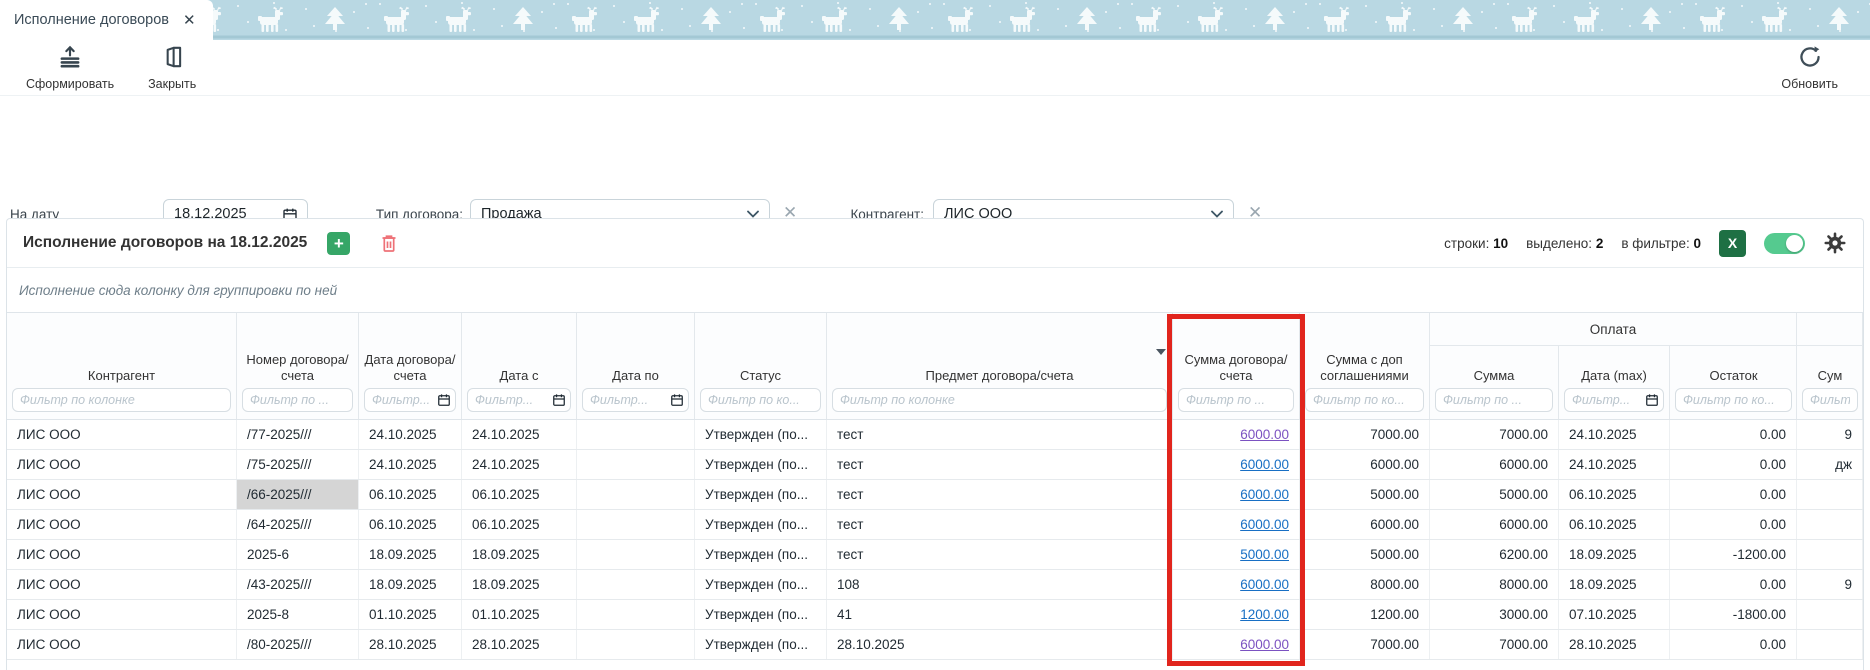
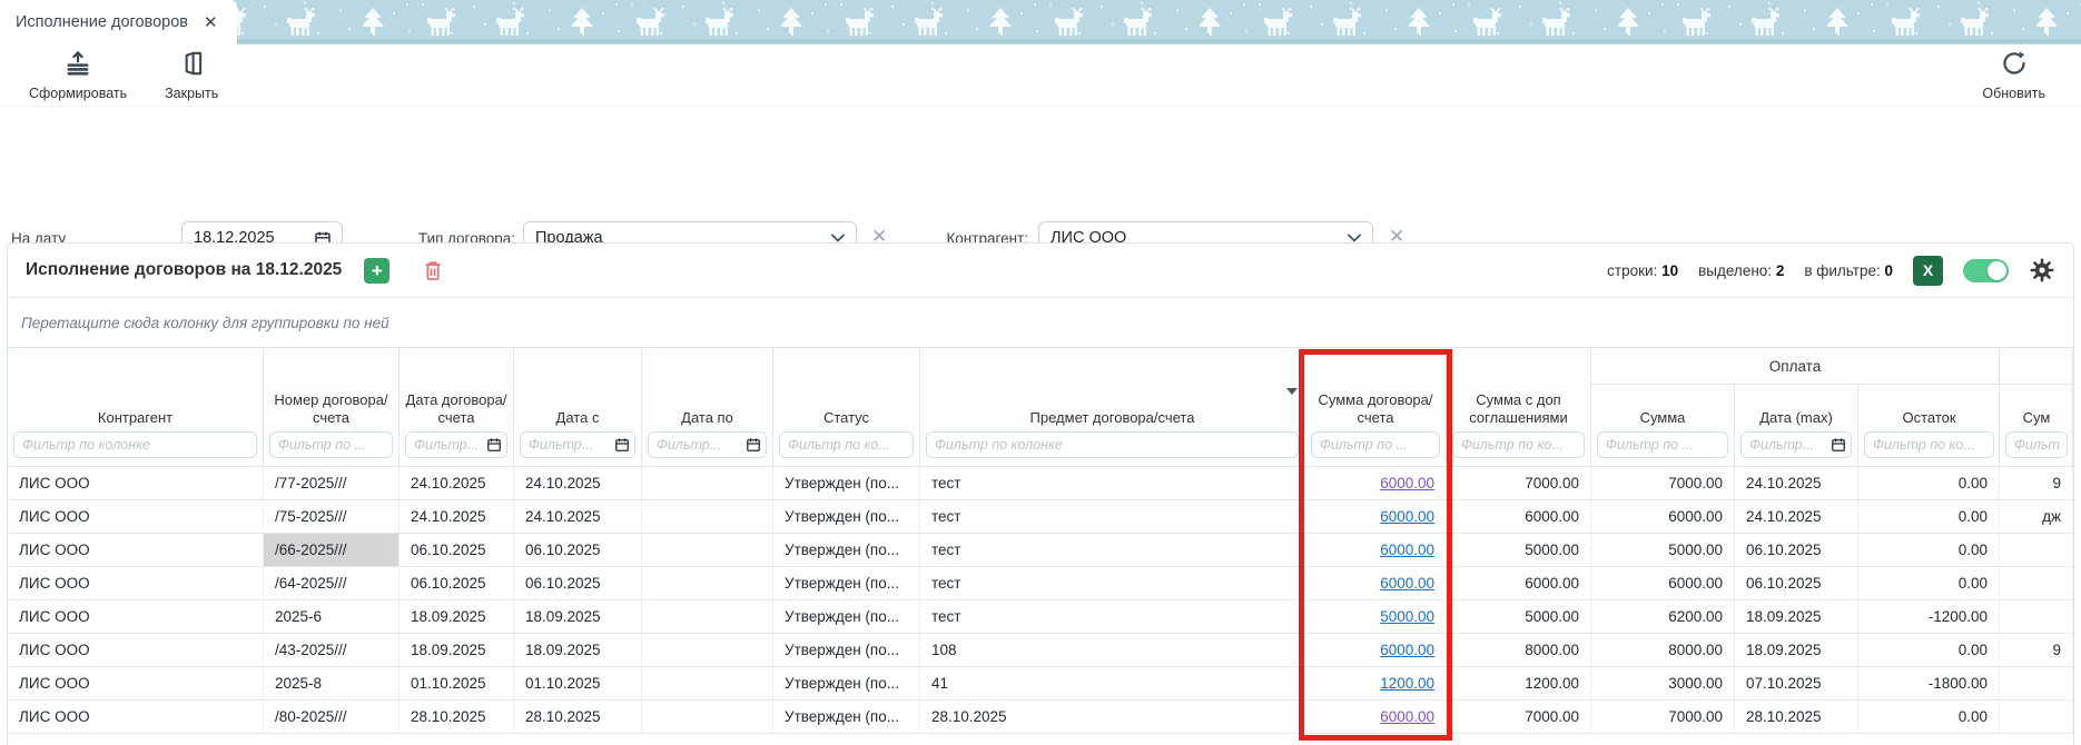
  Исполнение договоров
  ✕
  Сформировать
  Закрыть
  Обновить
  На дату
  18.12.2025
  Тип договора:
  Продажа
  ✕
  Контрагент:
  ЛИС ООО
  ✕
  Исполнение договоров на 18.12.2025
  +
  строки: 10
  выделено: 2
  в фильтре: 0
  X
- Исполнение сюда колонку для группировки по ней
+ Перетащите сюда колонку для группировки по ней
  Контрагент
  Фильтр по колонке
  Номер договора/счета
  Фильтр по ...
  Дата договора/счета
  Фильтр...
  Дата с
  Фильтр...
  Дата по
  Фильтр...
  Статус
  Фильтр по ко...
  Предмет договора/счета
  Фильтр по колонке
  Сумма договора/счета
  Фильтр по ...
  Сумма с доп соглашениями
  Фильтр по ко...
  Оплата
  Сумма
  Фильтр по ...
  Дата (max)
  Фильтр...
  Остаток
  Фильтр по ко...
  Сум
  Фильт
  ЛИС ООО
  /77-2025///
  24.10.2025
  24.10.2025
  Утвержден (по...
  тест
  6000.00
  7000.00
  7000.00
  24.10.2025
  0.00
  9
  ЛИС ООО
  /75-2025///
  24.10.2025
  24.10.2025
  Утвержден (по...
  тест
  6000.00
  6000.00
  6000.00
  24.10.2025
  0.00
  дж
  ЛИС ООО
  /66-2025///
  06.10.2025
  06.10.2025
  Утвержден (по...
  тест
  6000.00
  5000.00
  5000.00
  06.10.2025
  0.00
  ЛИС ООО
  /64-2025///
  06.10.2025
  06.10.2025
  Утвержден (по...
  тест
  6000.00
  6000.00
  6000.00
  06.10.2025
  0.00
  ЛИС ООО
  2025-6
  18.09.2025
  18.09.2025
  Утвержден (по...
  тест
  5000.00
  5000.00
  6200.00
  18.09.2025
  -1200.00
  ЛИС ООО
  /43-2025///
  18.09.2025
  18.09.2025
  Утвержден (по...
  108
  6000.00
  8000.00
  8000.00
  18.09.2025
  0.00
  9
  ЛИС ООО
  2025-8
  01.10.2025
  01.10.2025
  Утвержден (по...
  41
  1200.00
  1200.00
  3000.00
  07.10.2025
  -1800.00
  ЛИС ООО
  /80-2025///
  28.10.2025
  28.10.2025
  Утвержден (по...
  28.10.2025
  6000.00
  7000.00
  7000.00
  28.10.2025
  0.00
